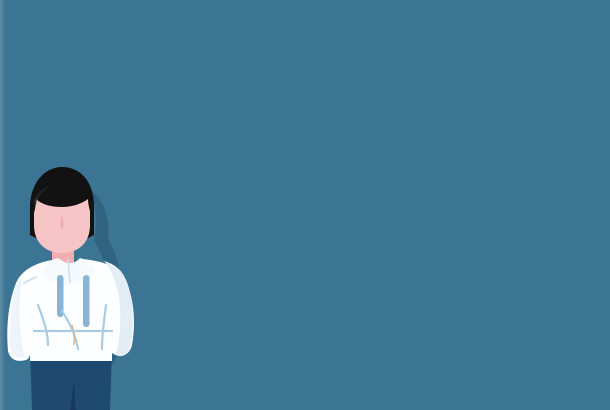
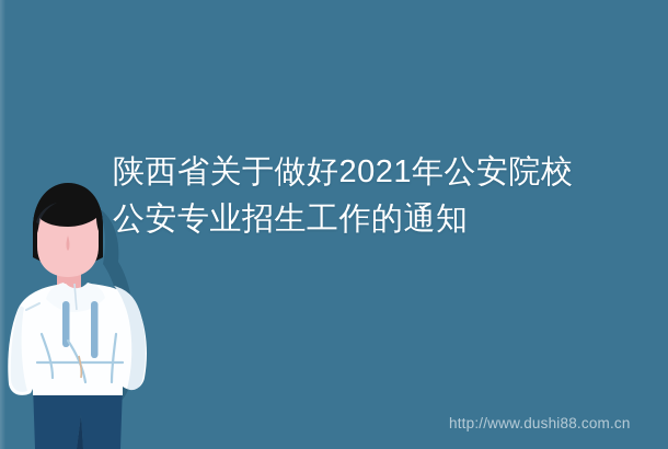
+ 陕西省关于做好2021年公安院校公安专业招生工作的通知
+ http://www.dushi88.com.cn
